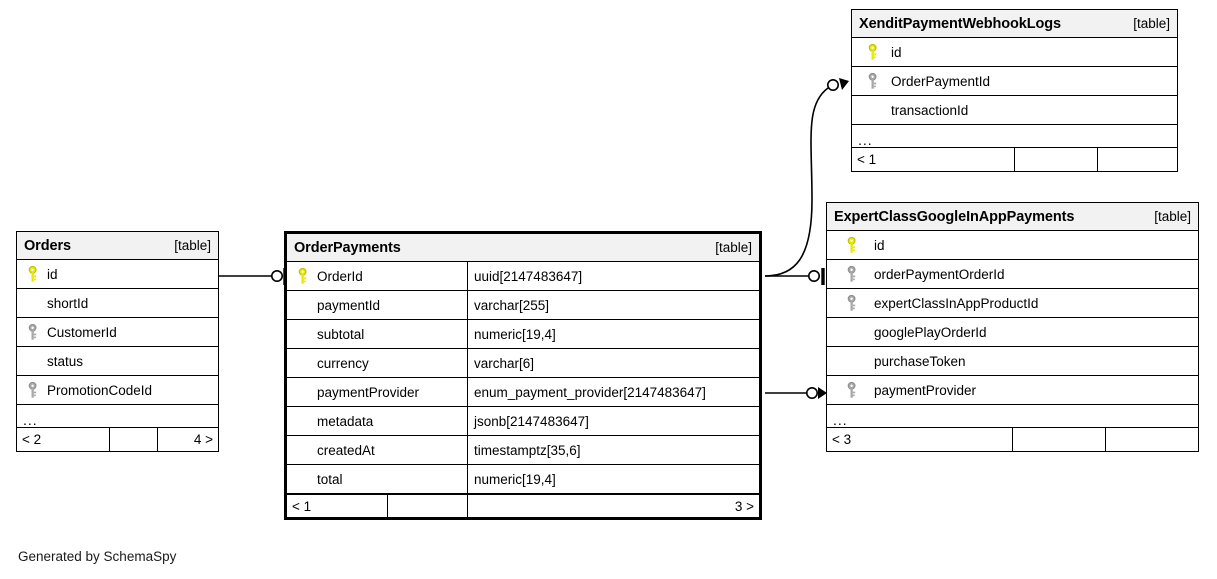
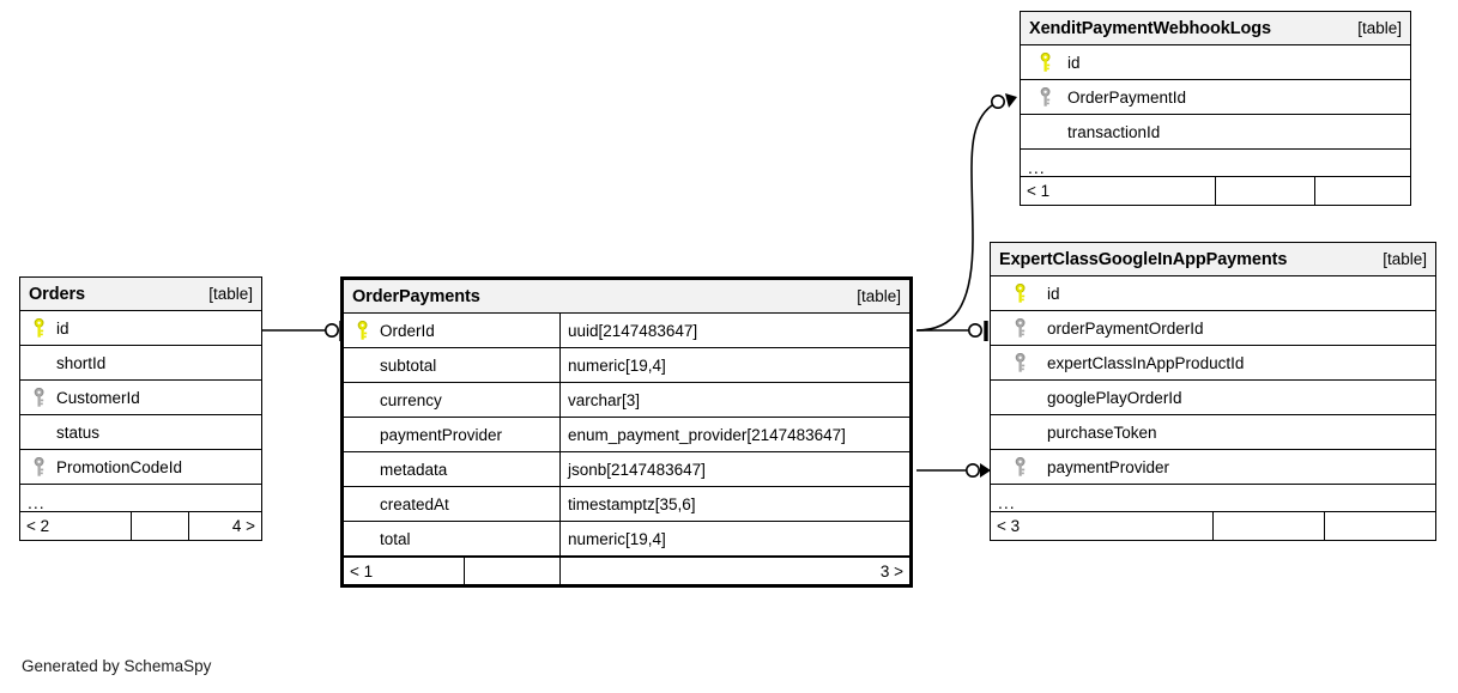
  Orders
  [table]
  id
  shortId
  CustomerId
  status
  PromotionCodeId
  ...
  < 2
  4 >
  OrderPayments
  [table]
  OrderId
  uuid[2147483647]
- paymentId
- varchar[255]
  subtotal
  numeric[19,4]
  currency
- varchar[6]
+ varchar[3]
  paymentProvider
  enum_payment_provider[2147483647]
  metadata
  jsonb[2147483647]
  createdAt
  timestamptz[35,6]
  total
  numeric[19,4]
  < 1
  3 >
  XenditPaymentWebhookLogs
  [table]
  id
  OrderPaymentId
  transactionId
  ...
  < 1
  ExpertClassGoogleInAppPayments
  [table]
  id
  orderPaymentOrderId
  expertClassInAppProductId
  googlePlayOrderId
  purchaseToken
  paymentProvider
  ...
  < 3
  Generated by SchemaSpy
